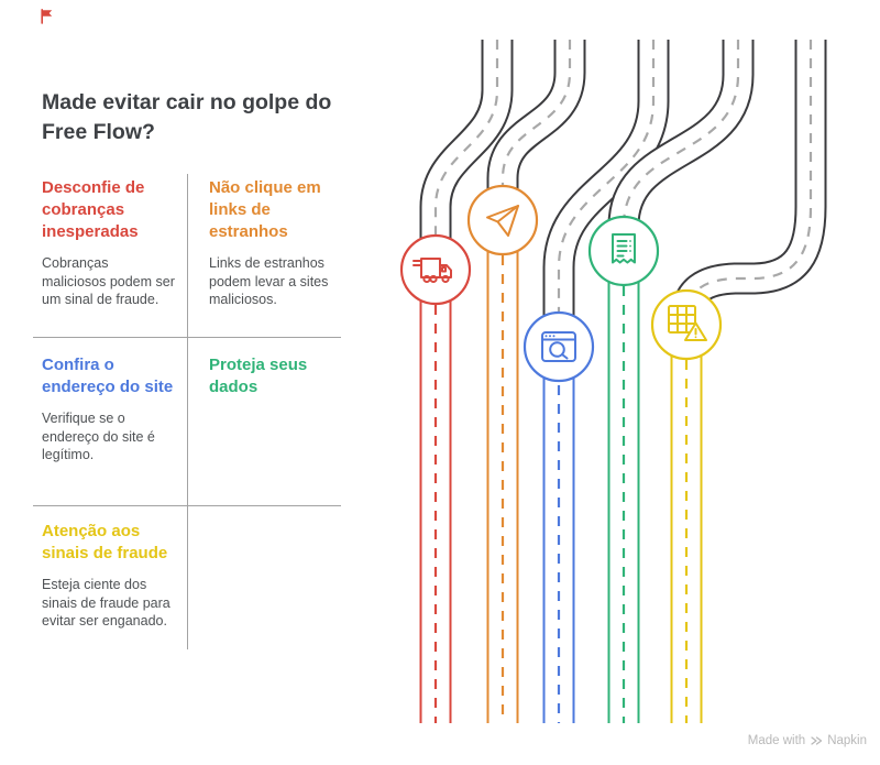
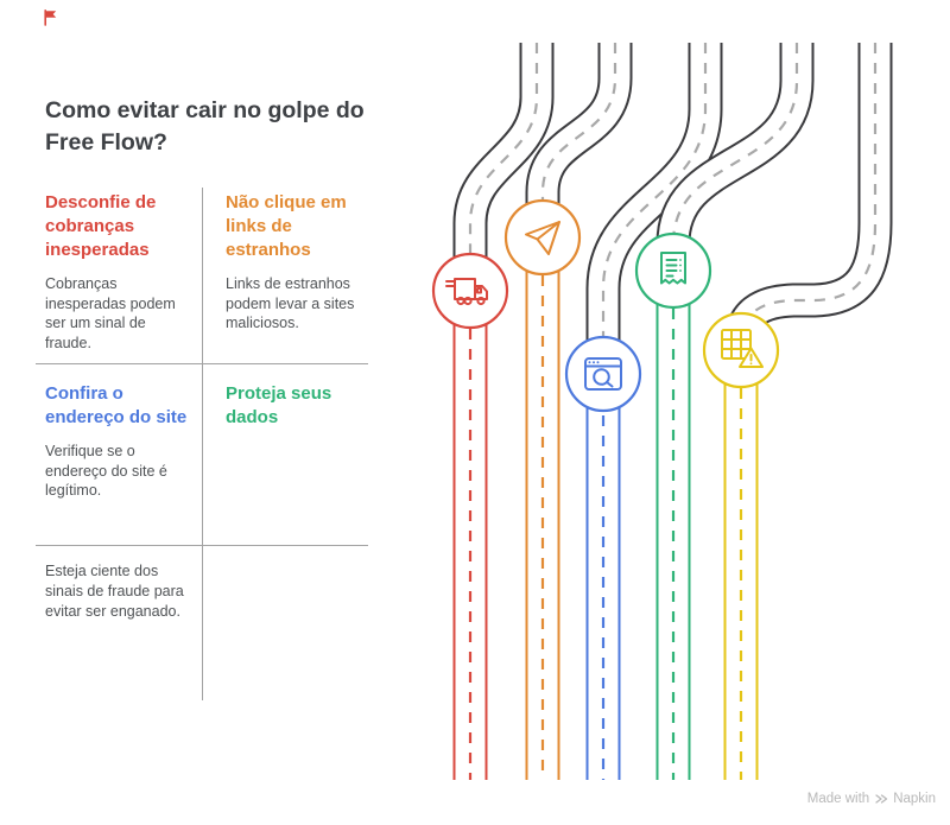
- Made evitar cair no golpe do Free Flow?
+ Como evitar cair no golpe do Free Flow?
  Desconfie de cobranças inesperadas
- Cobranças maliciosos podem ser um sinal de fraude.
+ Cobranças inesperadas podem ser um sinal de fraude.
  Não clique em links de estranhos
  Links de estranhos podem levar a sites maliciosos.
  Confira o endereço do site
  Verifique se o endereço do site é legítimo.
  Proteja seus dados
- Atenção aos sinais de fraude
  Esteja ciente dos sinais de fraude para evitar ser enganado.
  Made with
  Napkin
